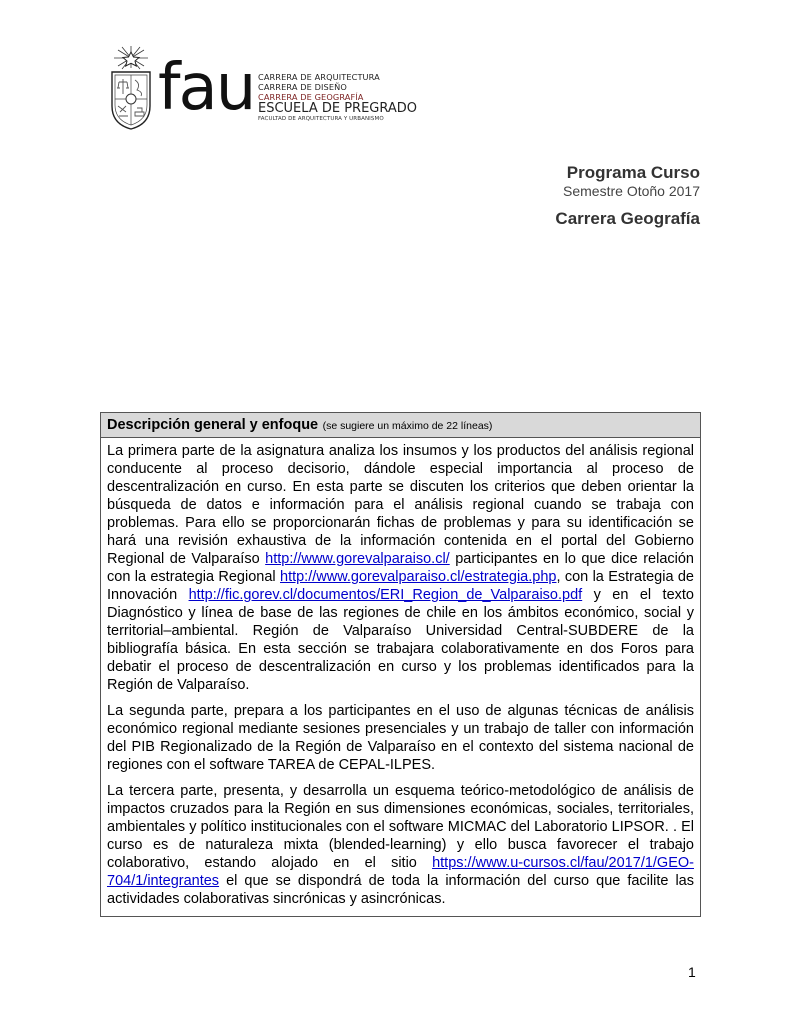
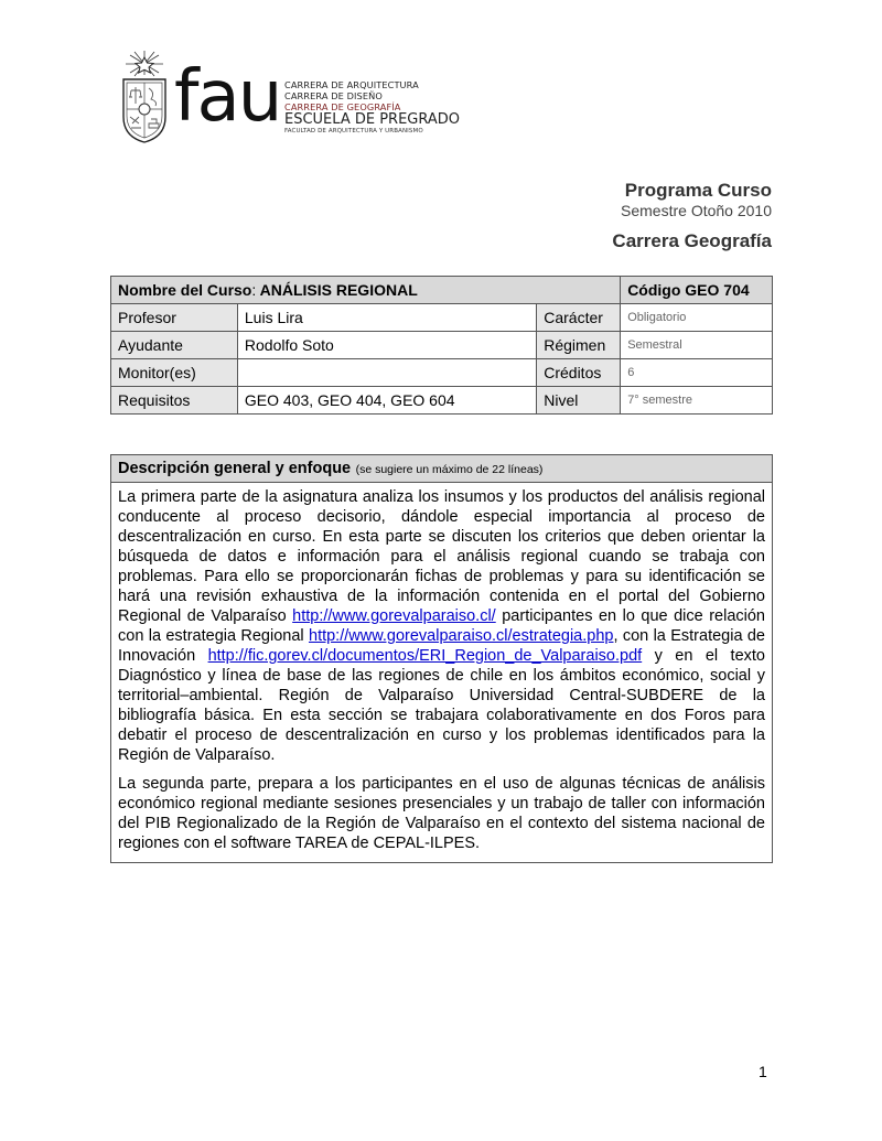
  fau
  CARRERA DE ARQUITECTURA
  CARRERA DE DISEÑO
  CARRERA DE GEOGRAFÍA
  ESCUELA DE PREGRADO
  Programa Curso
- Semestre Otoño 2017
+ Semestre Otoño 2010
  Carrera Geografía
+ Nombre del Curso: ANÁLISIS REGIONAL	Código GEO 704
+ Profesor	Luis Lira	Carácter	Obligatorio
+ Ayudante	Rodolfo Soto	Régimen	Semestral
+ Monitor(es)		Créditos	6
+ Requisitos	GEO 403, GEO 404, GEO 604	Nivel	7° semestre
  Descripción general y enfoque (se sugiere un máximo de 22 líneas)
  La primera parte de la asignatura analiza los insumos y los productos del análisis regional conducente al proceso decisorio, dándole especial importancia al proceso de descentralización en curso. En esta parte se discuten los criterios que deben orientar la búsqueda de datos e información para el análisis regional cuando se trabaja con problemas. Para ello se proporcionarán fichas de problemas y para su identificación se hará una revisión exhaustiva de la información contenida en el portal del Gobierno Regional de Valparaíso http://www.gorevalparaiso.cl/ participantes en lo que dice relación con la estrategia Regional http://www.gorevalparaiso.cl/estrategia.php, con la Estrategia de Innovación http://fic.gorev.cl/documentos/ERI_Region_de_Valparaiso.pdf y en el texto Diagnóstico y línea de base de las regiones de chile en los ámbitos económico, social y territorial–ambiental. Región de Valparaíso Universidad Central-SUBDERE de la bibliografía básica. En esta sección se trabajara colaborativamente en dos Foros para debatir el proceso de descentralización en curso y los problemas identificados para la Región de Valparaíso.
  La segunda parte, prepara a los participantes en el uso de algunas técnicas de análisis económico regional mediante sesiones presenciales y un trabajo de taller con información del PIB Regionalizado de la Región de Valparaíso en el contexto del sistema nacional de regiones con el software TAREA de CEPAL-ILPES.
- La tercera parte, presenta, y desarrolla un esquema teórico-metodológico de análisis de impactos cruzados para la Región en sus dimensiones económicas, sociales, territoriales, ambientales y político institucionales con el software MICMAC del Laboratorio LIPSOR. . El curso es de naturaleza mixta (blended-learning) y ello busca favorecer el trabajo colaborativo, estando alojado en el sitio https://www.u-cursos.cl/fau/2017/1/GEO-704/1/integrantes el que se dispondrá de toda la información del curso que facilite las actividades colaborativas sincrónicas y asincrónicas.
  1
